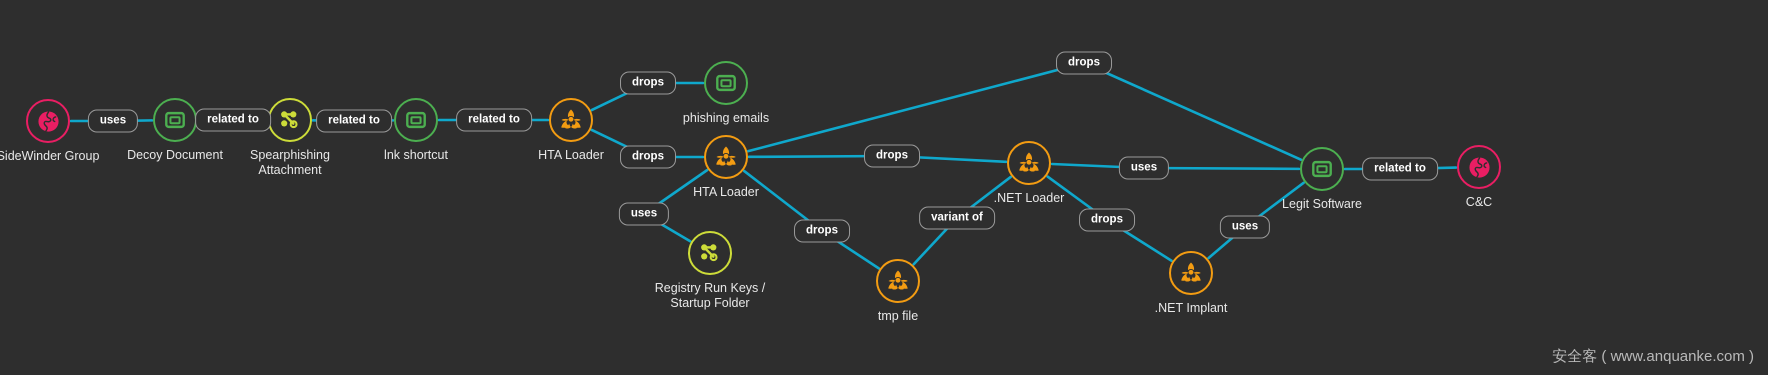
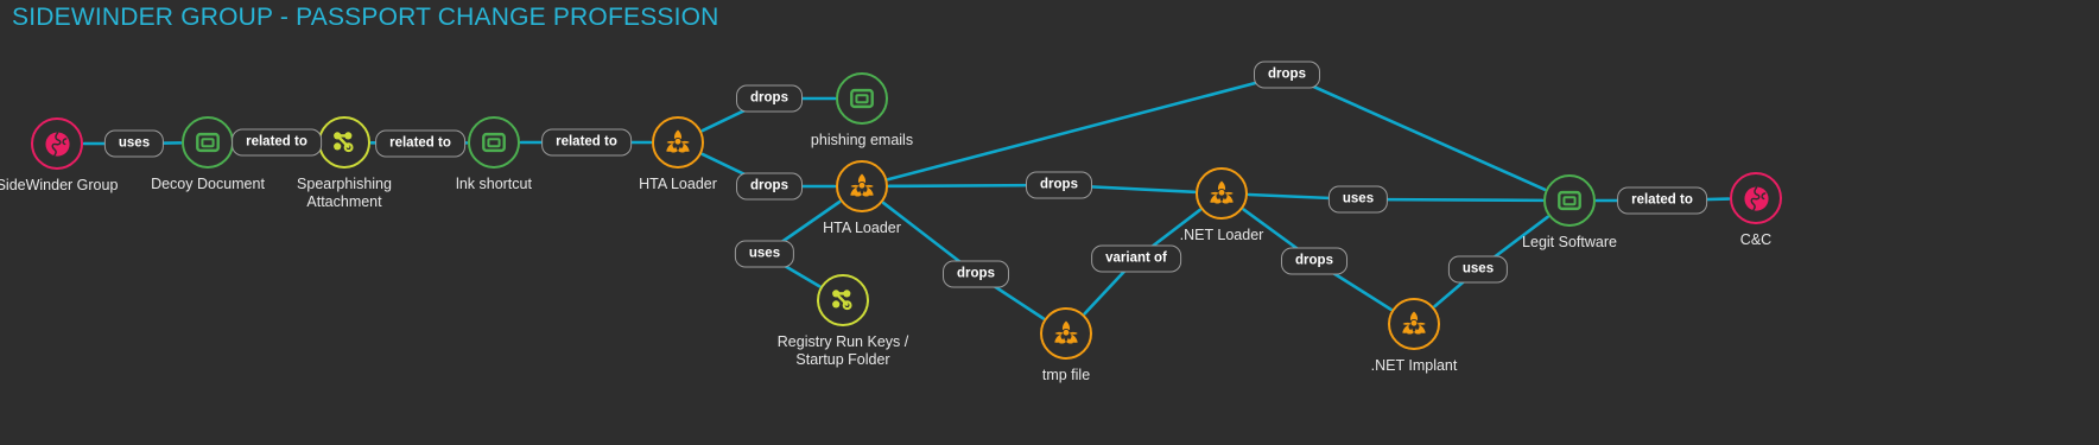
+ SIDEWINDER GROUP - PASSPORT CHANGE PROFESSION
  SideWinder Group
  Decoy Document
  Spearphishing
  Attachment
  lnk shortcut
  HTA Loader
  phishing emails
  HTA Loader
  Registry Run Keys /
  Startup Folder
  tmp file
  .NET Loader
  .NET Implant
  Legit Software
  C&C
  uses
  related to
  related to
  related to
  drops
  drops
  uses
  drops
  drops
  drops
  variant of
  uses
  drops
  uses
  related to
- 安全客 ( www.anquanke.com )
